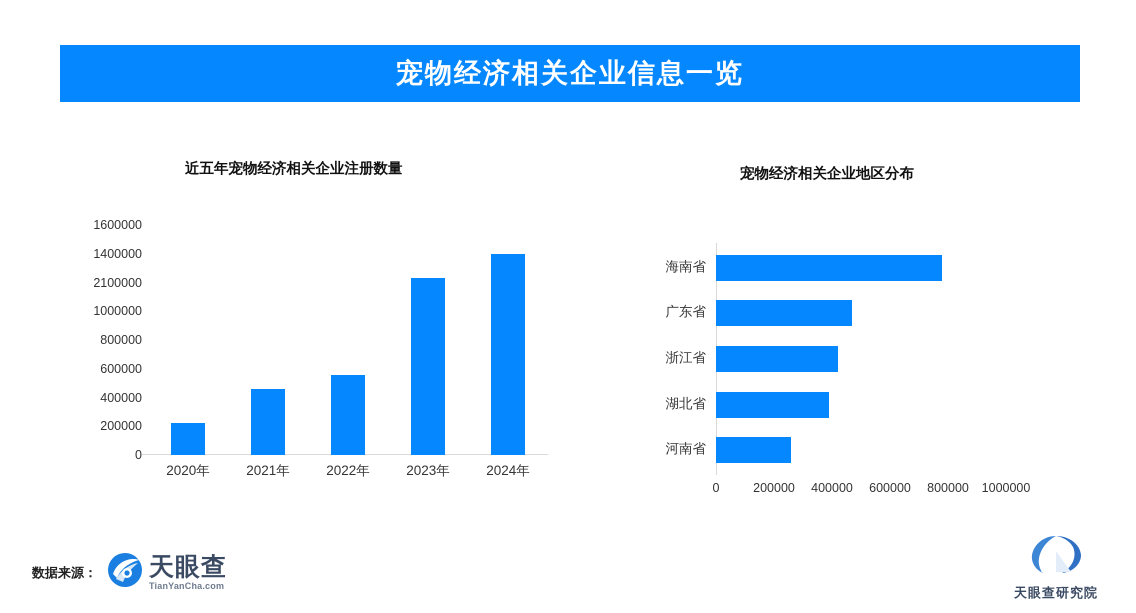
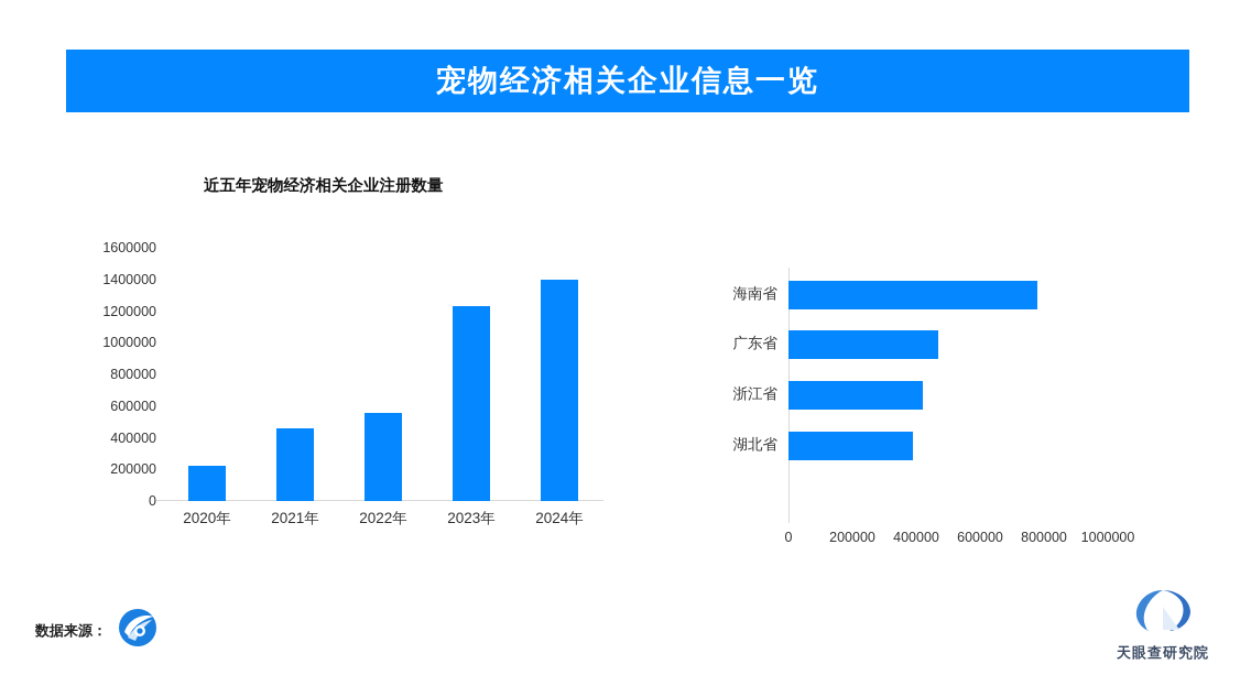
  宠物经济相关企业信息一览
  近五年宠物经济相关企业注册数量
  0
  200000
  400000
  600000
  800000
  1000000
- 2100000
+ 1200000
  1400000
  1600000
  2020年
  2021年
  2022年
  2023年
  2024年
- 宠物经济相关企业地区分布
  海南省
  广东省
  浙江省
  湖北省
- 河南省
  0
  200000
  400000
  600000
  800000
  1000000
  数据来源：
- 天眼查
- TianYanCha.com
  天眼查研究院
